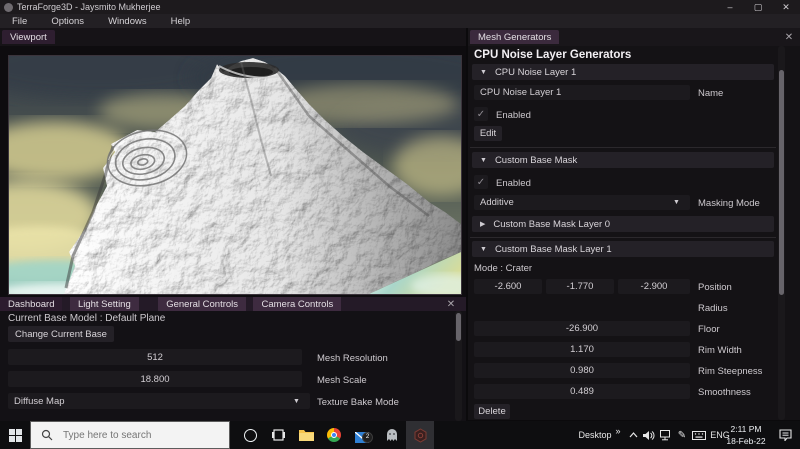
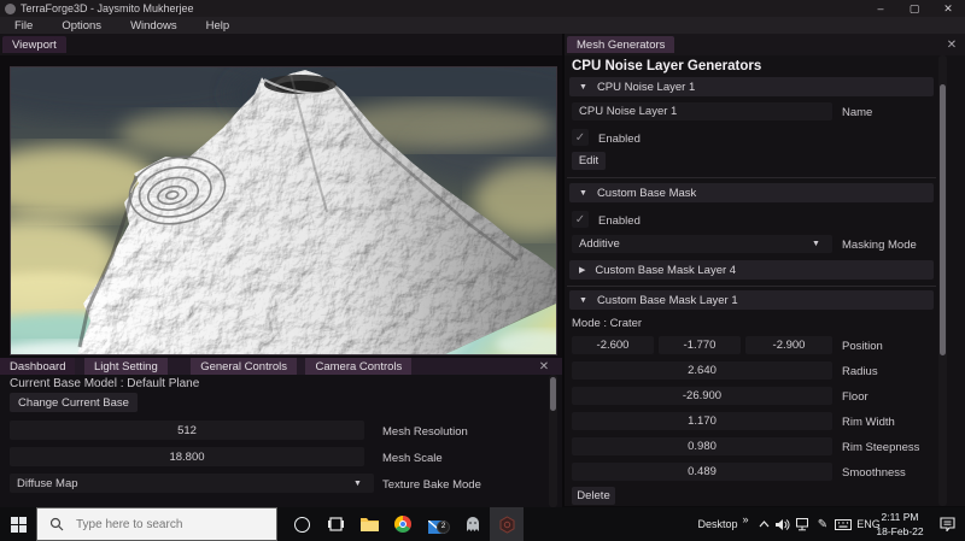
  TerraForge3D - Jaysmito Mukherjee
  –
  ▢
  ✕
  File
  Options
  Windows
  Help
  Viewport
  Mesh Generators
  ✕
  CPU Noise Layer Generators
  CPU Noise Layer 1
  CPU Noise Layer 1
  Name
  ✓
  Enabled
  Edit
  Custom Base Mask
  ✓
  Enabled
  Additive
  Masking Mode
- Custom Base Mask Layer 0
+ Custom Base Mask Layer 4
  Custom Base Mask Layer 1
  Mode : Crater
  -2.600
  -1.770
  -2.900
  Position
+ 2.640
  Radius
  -26.900
  Floor
  1.170
  Rim Width
  0.980
  Rim Steepness
  0.489
  Smoothness
  Delete
  Dashboard Light Setting General Controls Camera Controls
  ✕
  Current Base Model : Default Plane
  Change Current Base
  512
  Mesh Resolution
  18.800
  Mesh Scale
  Diffuse Map
  Texture Bake Mode
  Type here to search
  Desktop
  »
  ✎
  ENG
  2:11 PM
  18-Feb-22
